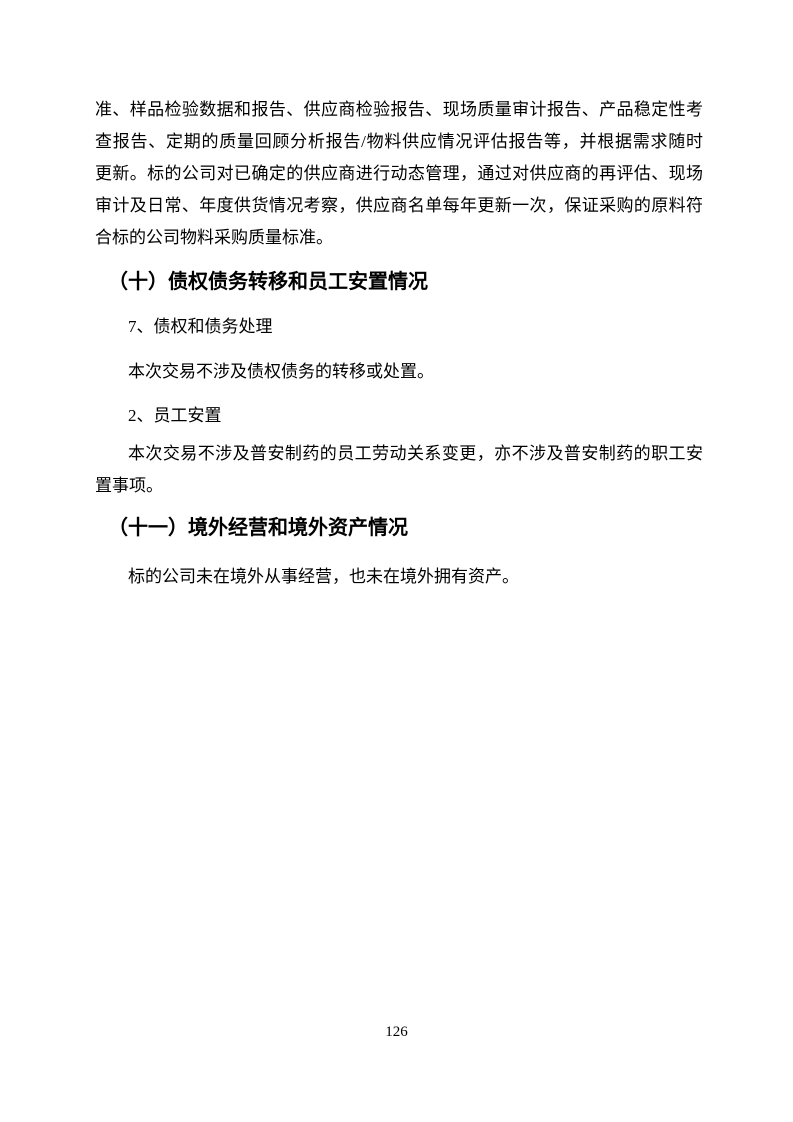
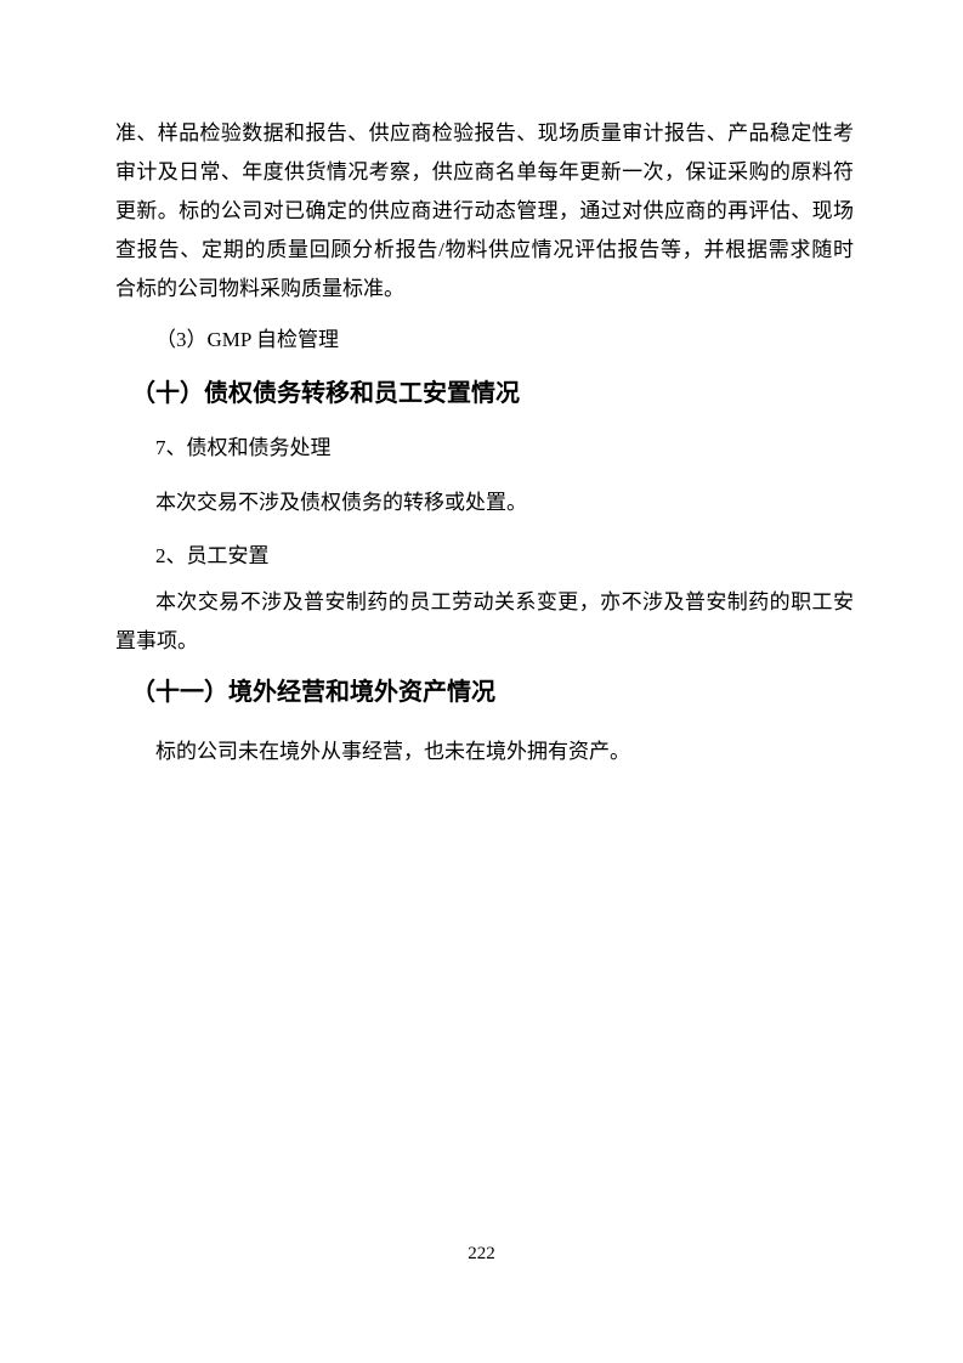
  准、样品检验数据和报告、供应商检验报告、现场质量审计报告、产品稳定性考
- 查报告、定期的质量回顾分析报告/物料供应情况评估报告等，并根据需求随时
+ 审计及日常、年度供货情况考察，供应商名单每年更新一次，保证采购的原料符
  更新。标的公司对已确定的供应商进行动态管理，通过对供应商的再评估、现场
- 审计及日常、年度供货情况考察，供应商名单每年更新一次，保证采购的原料符
+ 查报告、定期的质量回顾分析报告/物料供应情况评估报告等，并根据需求随时
  合标的公司物料采购质量标准。
+ （3）GMP 自检管理
  （十）债权债务转移和员工安置情况
  7、债权和债务处理
  本次交易不涉及债权债务的转移或处置。
  2、员工安置
  本次交易不涉及普安制药的员工劳动关系变更，亦不涉及普安制药的职工安
  置事项。
  （十一）境外经营和境外资产情况
  标的公司未在境外从事经营，也未在境外拥有资产。
- 126
+ 222
